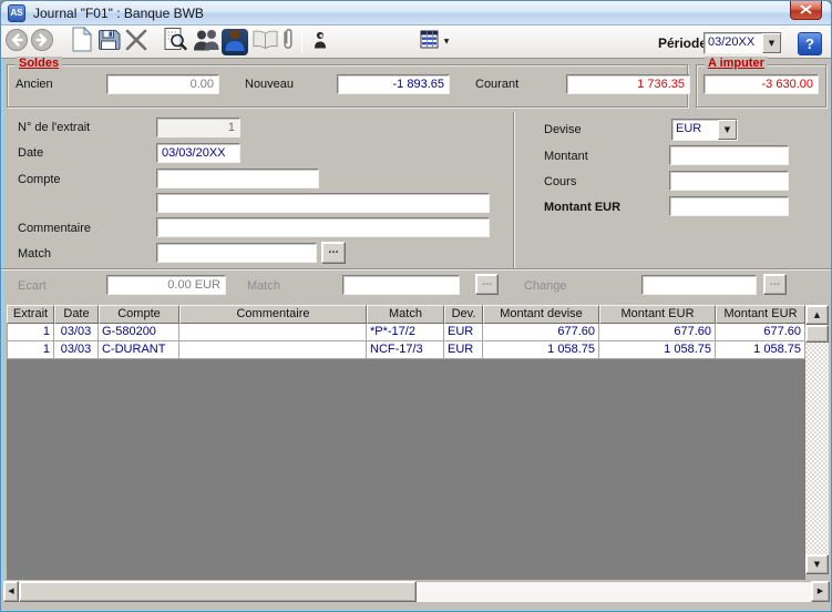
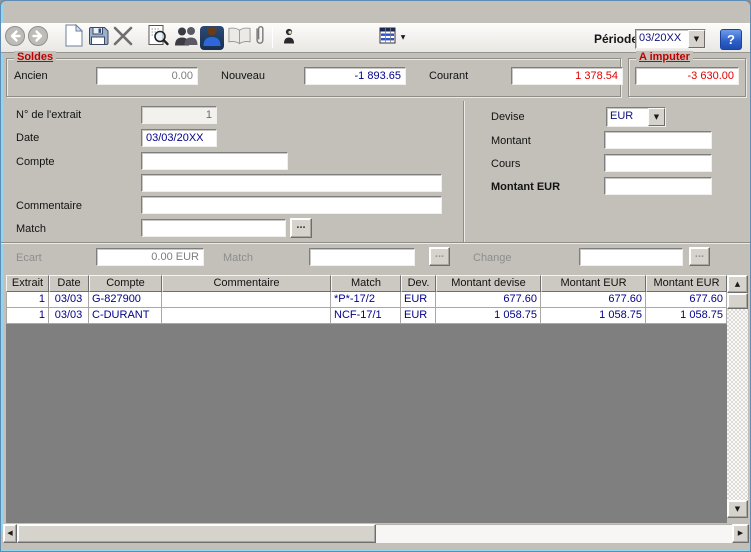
- AS
- Journal "F01" : Banque BWB
  Périod
  03/20XX
  ?
  Soldes
  Ancien
  0.00
  Nouveau
  -1 893.65
  Courant
- 1 736.35
+ 1 378.54
  A imputer
  -3 630.00
  N° de l'extrait
  1
  Date
  03/03/20XX
  Compte
  Commentaire
  Match
  ...
  Devise
  EUR
  Montant
  Cours
  Montant EUR
  Ecart
  0.00 EUR
  Match
  ...
  Change
  ...
  Extrait
  Date
  Compte
  Commentaire
  Match
  Dev.
  Montant devise
  Montant EUR
  Montant EUR
  1
  03/03
- G-580200
+ G-827900
  *P*-17/2
  EUR
  677.60
  677.60
  677.60
  1
  03/03
  C-DURANT
- NCF-17/3
+ NCF-17/1
  EUR
  1 058.75
  1 058.75
  1 058.75
